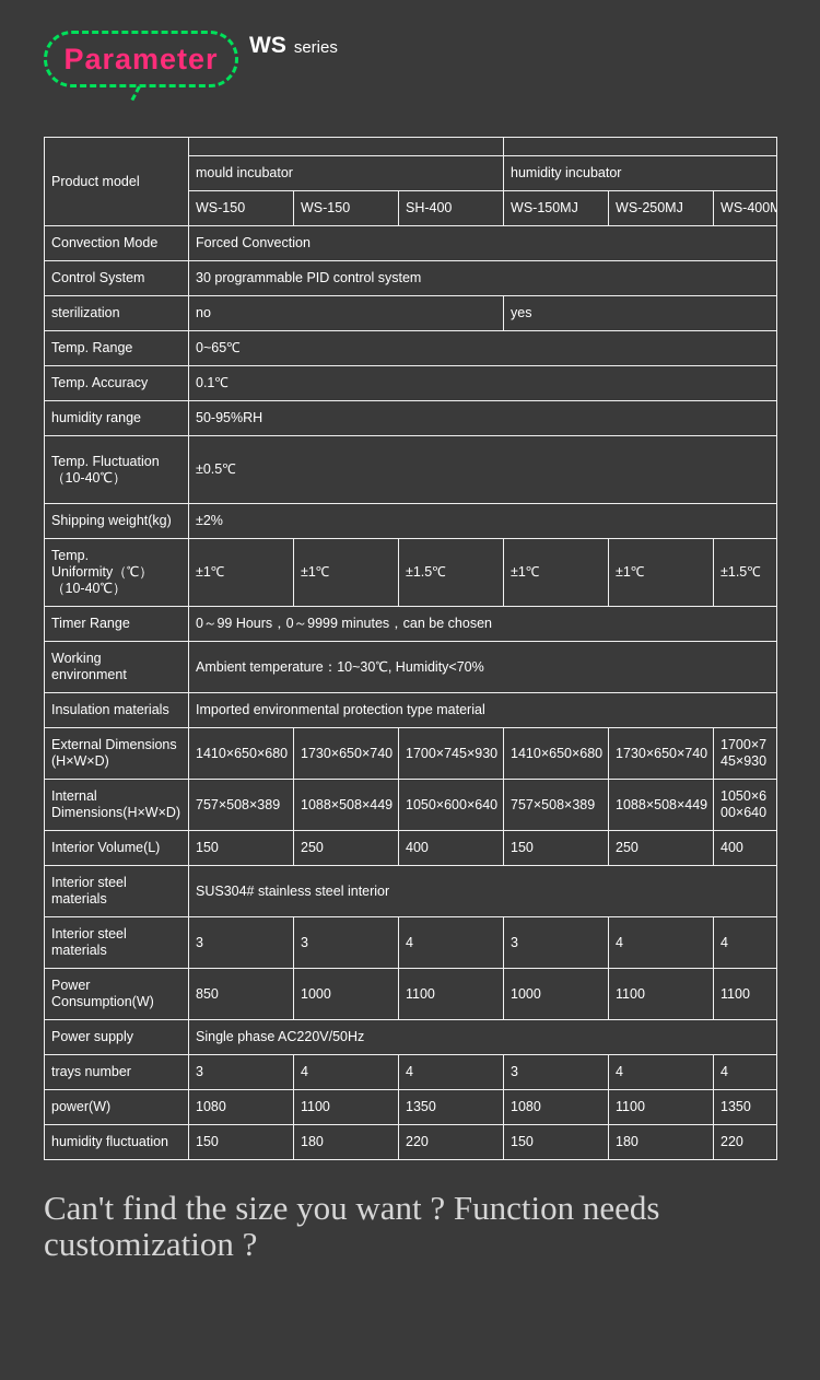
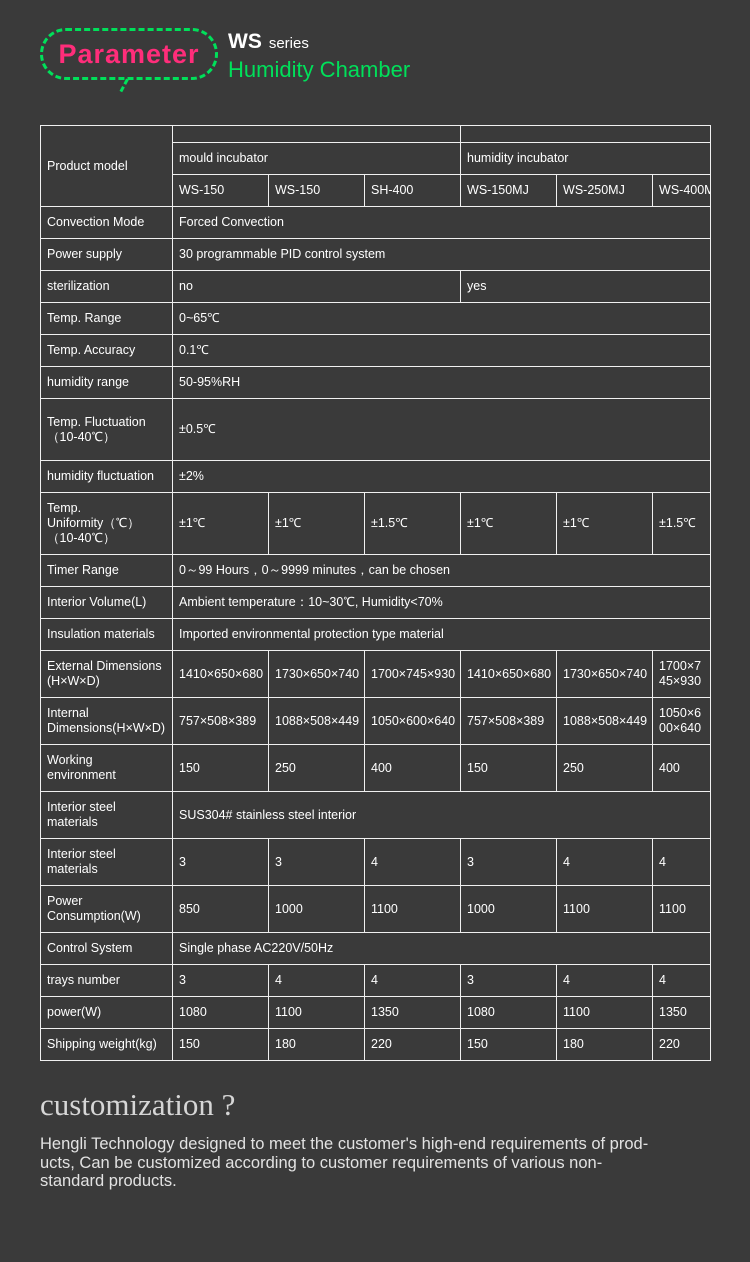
  Parameter
  WS
  series
+ Humidity Chamber
  Product model
  mould incubator	humidity incubator
  WS-150	WS-150	SH-400	WS-150MJ	WS-250MJ	WS-400M
  Convection Mode	Forced Convection
- Control System	30 programmable PID control system
+ Power supply	30 programmable PID control system
  sterilization	no	yes
  Temp. Range	0~65℃
  Temp. Accuracy	0.1℃
  humidity range	50-95%RH
  Temp. Fluctuation （10-40℃）	±0.5℃
- Shipping weight(kg)	±2%
+ humidity fluctuation	±2%
  Temp. Uniformity（℃） （10-40℃）	±1℃	±1℃	±1.5℃	±1℃	±1℃	±1.5℃
  Timer Range	0～99 Hours，0～9999 minutes，can be chosen
- Working environment	Ambient temperature：10~30℃, Humidity<70%
+ Interior Volume(L)	Ambient temperature：10~30℃, Humidity<70%
  Insulation materials	Imported environmental protection type material
  External Dimensions (H×W×D)	1410×650×680	1730×650×740	1700×745×930	1410×650×680	1730×650×740	1700×745×930
  Internal Dimensions(H×W×D)	757×508×389	1088×508×449	1050×600×640	757×508×389	1088×508×449	1050×600×640
- Interior Volume(L)	150	250	400	150	250	400
+ Working environment	150	250	400	150	250	400
  Interior steel materials	SUS304# stainless steel interior
  Interior steel materials	3	3	4	3	4	4
  Power Consumption(W)	850	1000	1100	1000	1100	1100
- Power supply	Single phase AC220V/50Hz
+ Control System	Single phase AC220V/50Hz
  trays number	3	4	4	3	4	4
  power(W)	1080	1100	1350	1080	1100	1350
- humidity fluctuation	150	180	220	150	180	220
+ Shipping weight(kg)	150	180	220	150	180	220
- Can't find the size you want ? Function needs
  customization ?
+ Hengli Technology designed to meet the customer's high-end requirements of prod-
+ ucts, Can be customized according to customer requirements of various non-
+ standard products.
